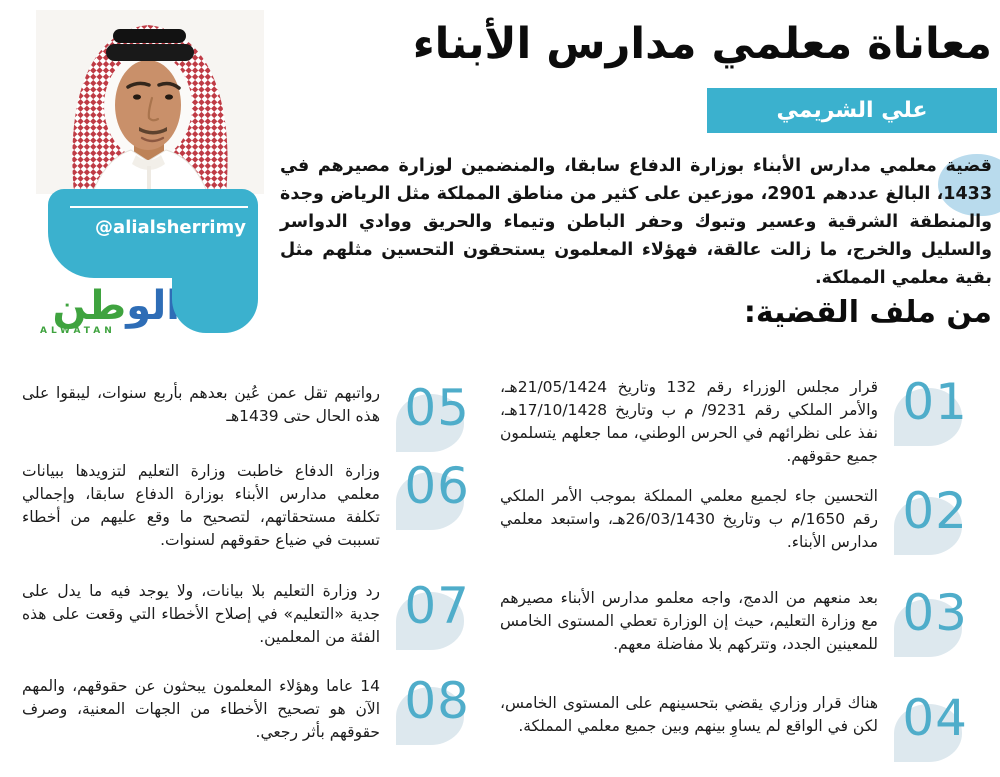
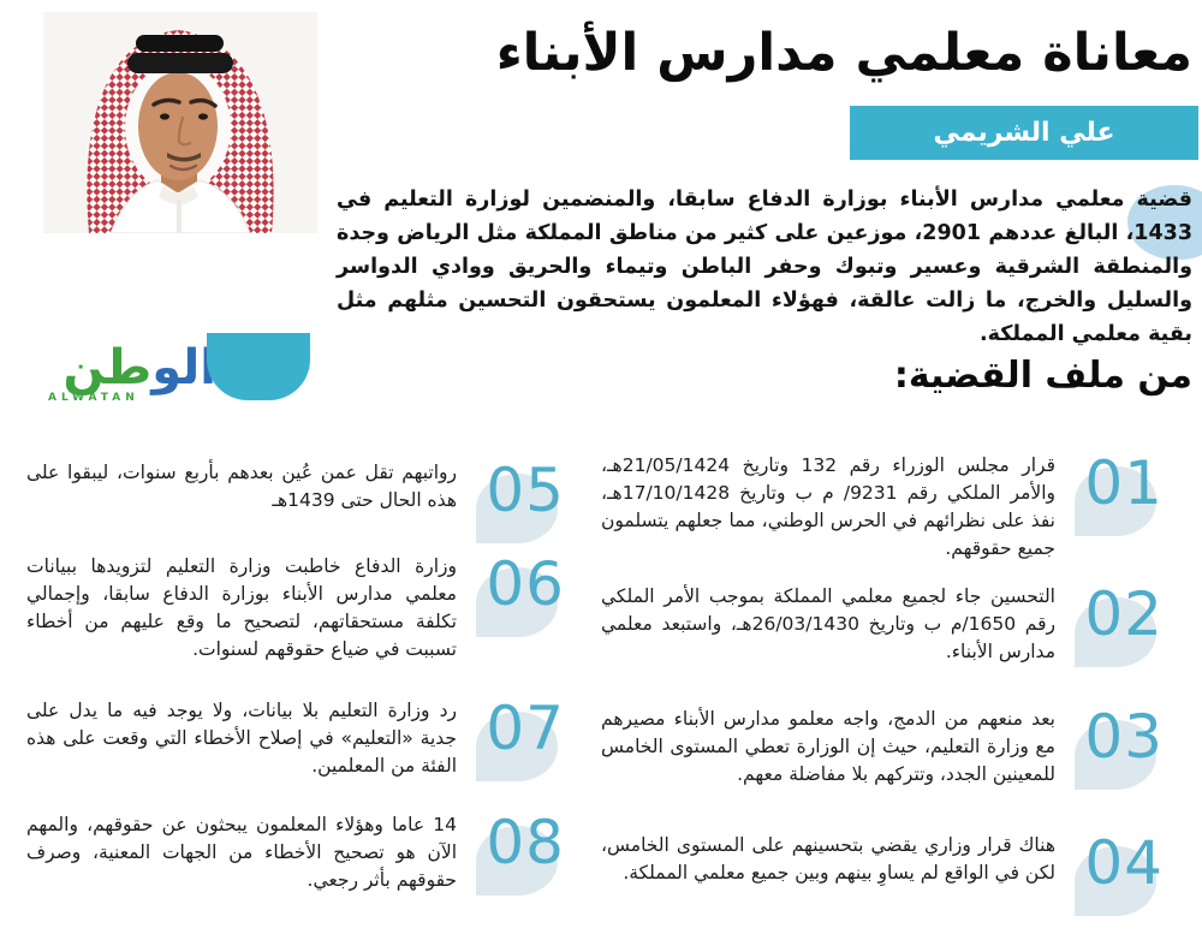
  معاناة معلمي مدارس الأبناء
  علي الشريمي
- قضية معلمي مدارس الأبناء بوزارة الدفاع سابقا، والمنضمين لوزارة مصيرهم في 1433، البالغ عددهم 2901، موزعين على كثير من مناطق المملكة مثل الرياض وجدة والمنطقة الشرقية وعسير وتبوك وحفر الباطن وتيماء والحريق ووادي الدواسر والسليل والخرج، ما زالت عالقة، فهؤلاء المعلمون يستحقون التحسين مثلهم مثل بقية معلمي المملكة.
+ قضية معلمي مدارس الأبناء بوزارة الدفاع سابقا، والمنضمين لوزارة التعليم في 1433، البالغ عددهم 2901، موزعين على كثير من مناطق المملكة مثل الرياض وجدة والمنطقة الشرقية وعسير وتبوك وحفر الباطن وتيماء والحريق ووادي الدواسر والسليل والخرج، ما زالت عالقة، فهؤلاء المعلمون يستحقون التحسين مثلهم مثل بقية معلمي المملكة.
- @alialsherrimy
  لوطن
  ALWATAN
  من ملف القضية:
  01
  قرار مجلس الوزراء رقم 132 وتاريخ 21/05/1424هـ، والأمر الملكي رقم 9231/ م ب وتاريخ 17/10/1428هـ، نفذ على نظرائهم في الحرس الوطني، مما جعلهم يتسلمون جميع حقوقهم.
  02
  التحسين جاء لجميع معلمي المملكة بموجب الأمر الملكي رقم 1650/م ب وتاريخ 26/03/1430هـ، واستبعد معلمي مدارس الأبناء.
  03
  بعد منعهم من الدمج، واجه معلمو مدارس الأبناء مصيرهم مع وزارة التعليم، حيث إن الوزارة تعطي المستوى الخامس للمعينين الجدد، وتتركهم بلا مفاضلة معهم.
  04
  هناك قرار وزاري يقضي بتحسينهم على المستوى الخامس، لكن في الواقع لم يساوِ بينهم وبين جميع معلمي المملكة.
  05
  رواتبهم تقل عمن عُين بعدهم بأربع سنوات، ليبقوا على هذه الحال حتى 1439هـ
  06
  وزارة الدفاع خاطبت وزارة التعليم لتزويدها ببيانات معلمي مدارس الأبناء بوزارة الدفاع سابقا، وإجمالي تكلفة مستحقاتهم، لتصحيح ما وقع عليهم من أخطاء تسببت في ضياع حقوقهم لسنوات.
  07
  رد وزارة التعليم بلا بيانات، ولا يوجد فيه ما يدل على جدية «التعليم» في إصلاح الأخطاء التي وقعت على هذه الفئة من المعلمين.
  08
  14 عاما وهؤلاء المعلمون يبحثون عن حقوقهم، والمهم الآن هو تصحيح الأخطاء من الجهات المعنية، وصرف حقوقهم بأثر رجعي.
